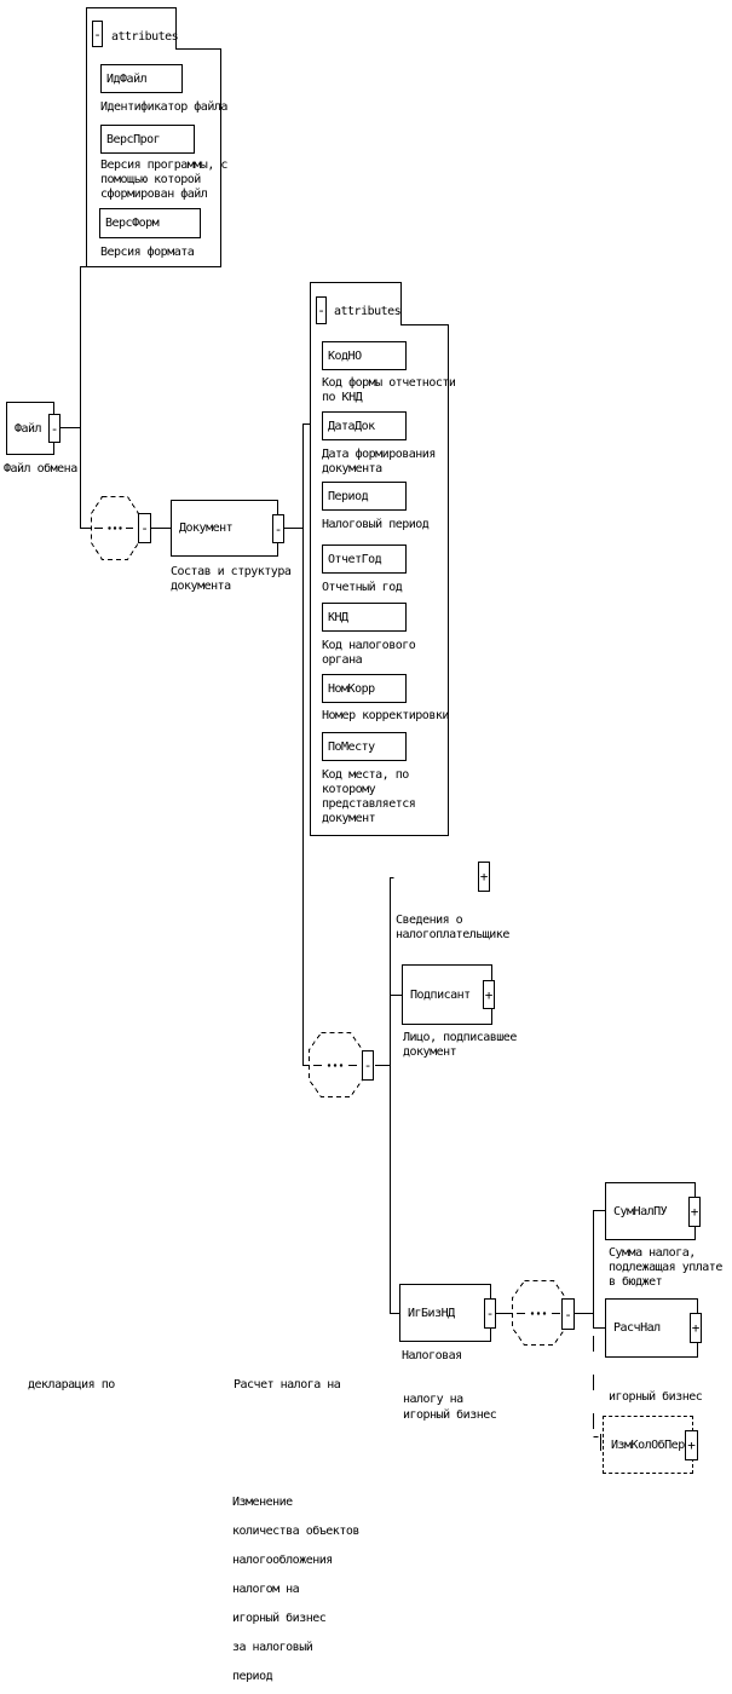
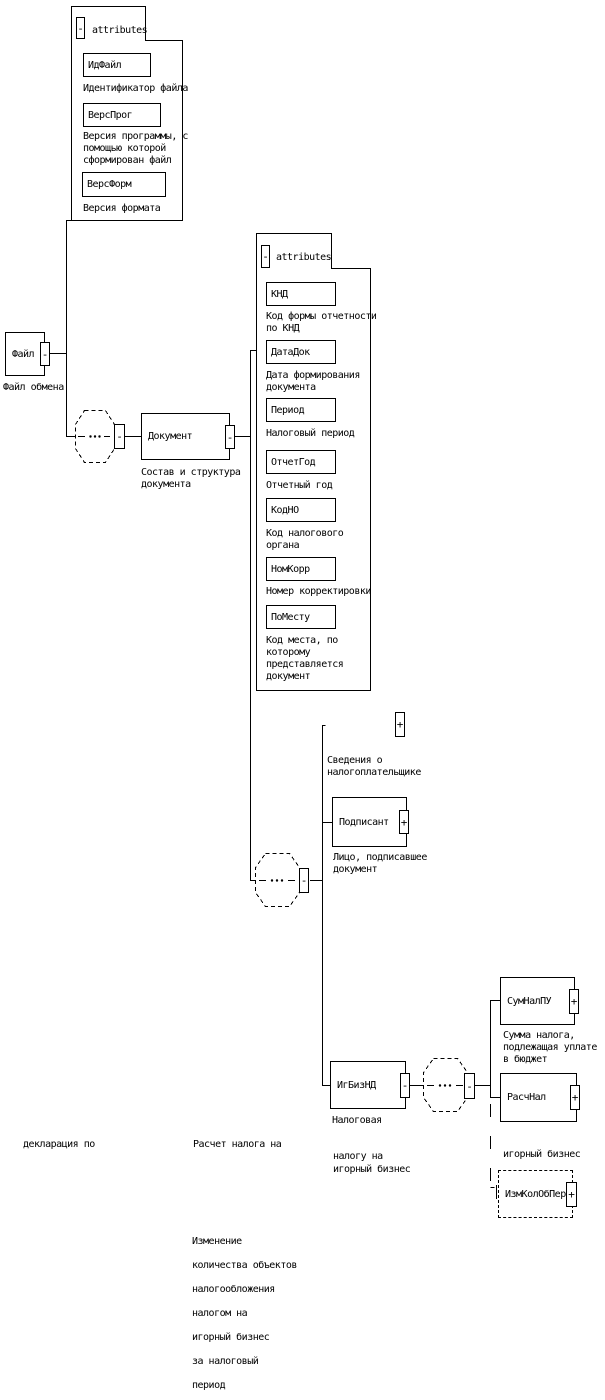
  -
  attributes
  ИдФайл
  Идентификатор файла
  ВерсПрог
  Версия программы, с
  помощью которой
  сформирован файл
  ВерсФорм
  Версия формата
  -
  attributes
- КодНО
+ КНД
  Код формы отчетности
  по КНД
  ДатаДок
  Дата формирования
  документа
  Период
  Налоговый период
  ОтчетГод
  Отчетный год
- КНД
+ КодНО
  Код налогового
  органа
  НомКорр
  Номер корректировки
  ПоМесту
  Код места, по
  которому
  представляется
  документ
  Файл
  -
  Файл обмена
  Документ
  -
  Состав и структура
  документа
  +
  Сведения о
  налогоплательщике
  Подписант
  +
  Лицо, подписавшее
  документ
  ИгБизНД
  -
  Налоговая
  СумНалПУ
  +
  Сумма налога,
  подлежащая уплате
  в бюджет
  РасчНал
  +
  ИзмКолОбПер
  +
  -
  -
  -
  декларация по
  Расчет налога на
  налогу на
  игорный бизнес
  игорный бизнес
  Изменение
  количества объектов
  налогообложения
  налогом на
  игорный бизнес
  за налоговый
  период
